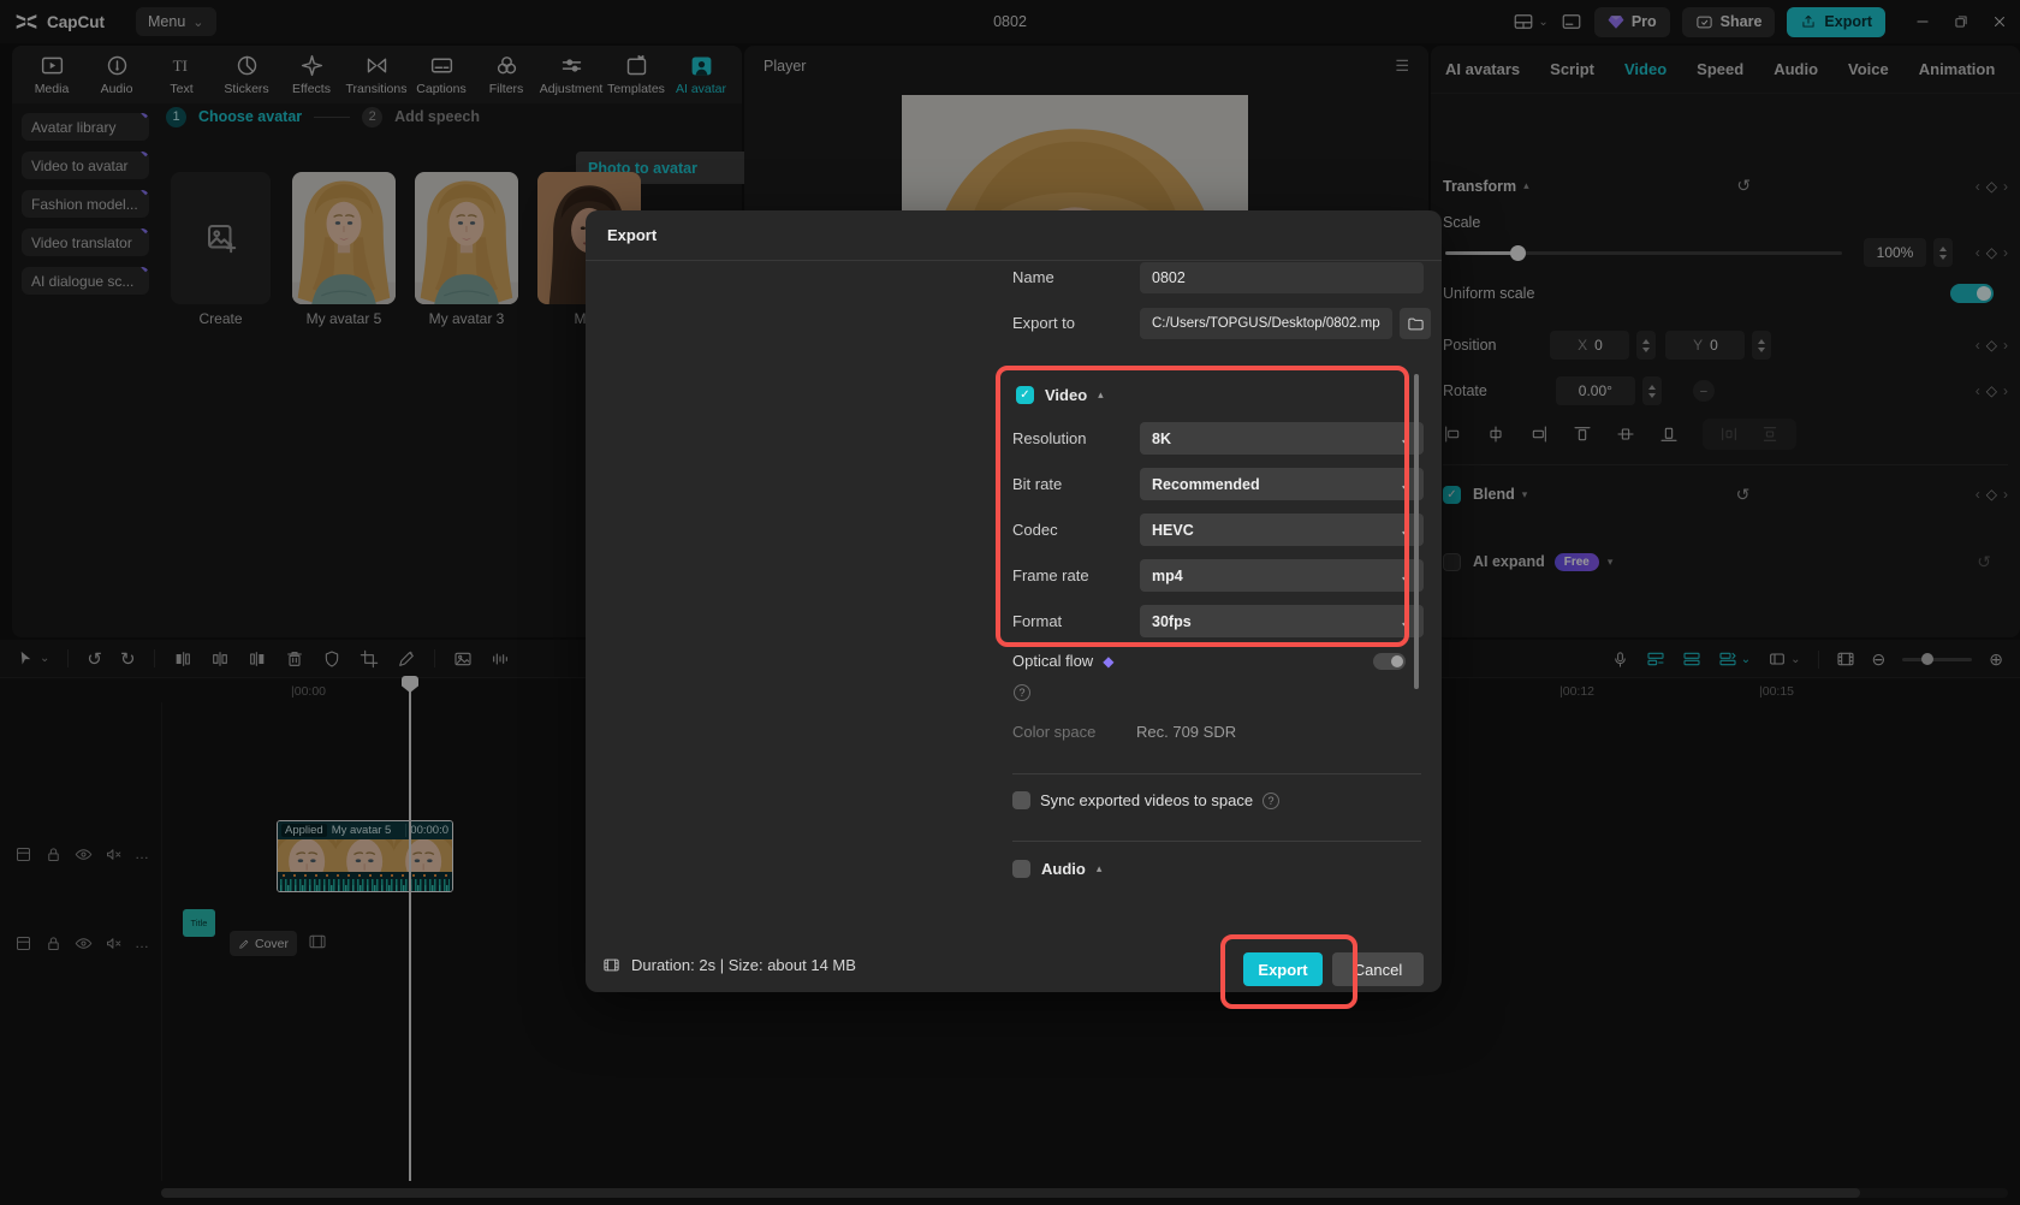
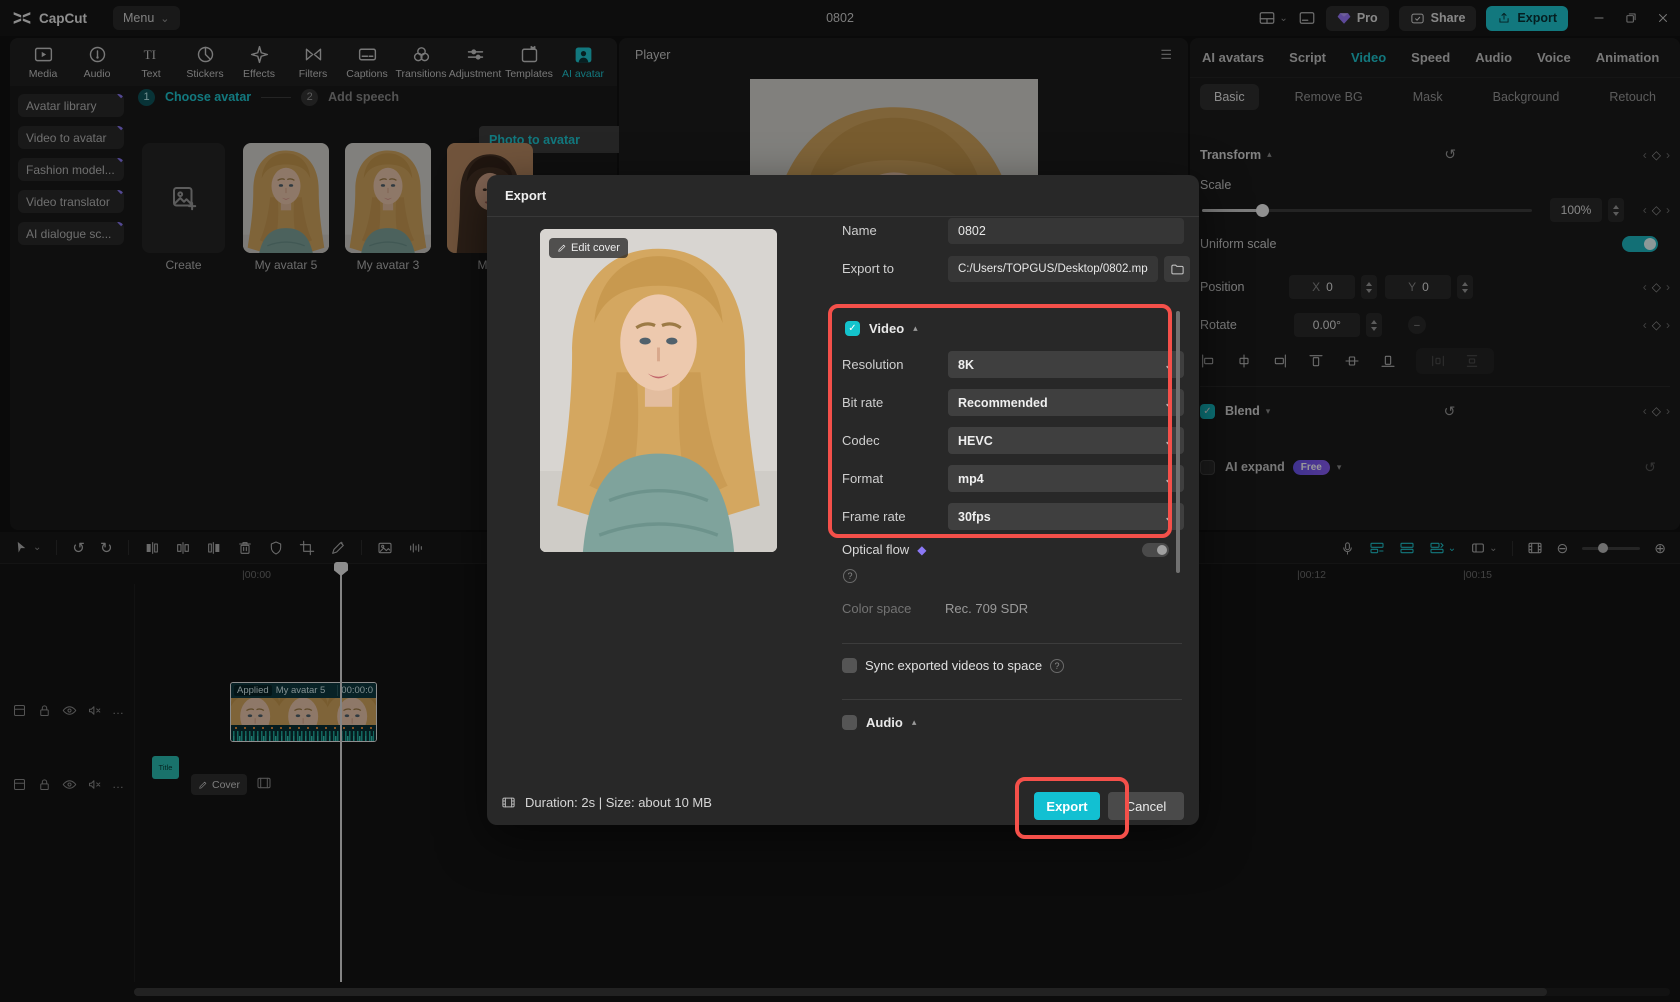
  CapCut
  Menu
  ⌄
  0802
  ⌄
  Pro
  Share
  Export
  Media
  Audio
  TI
  Text
  Stickers
  Effects
- Transitions
+ Filters
  Captions
- Filters
+ Transitions
  Adjustment
  Templates
  AI avatar
  Avatar library
  ◆
  Photo to avatar
  Video to avatar
  ◆
  Fashion model...
  ◆
  Video translator
  ◆
  AI dialogue sc...
  ◆
  1
  Choose avatar
  2
  Add speech
  Create
  My avatar 5
  My avatar 3
  Player
  ☰
  AI avatars
  Script
  Video
  Speed
  Audio
  Voice
  Animation
+ Basic
+ Remove BG
+ Mask
+ Background
+ Retouch
  Transform
  ▴
  ↺
  ‹
  ◇
  ›
  Scale
  100%
  ‹
  ◇
  ›
  Uniform scale
  Position
  X
  0
  Y
  0
  ‹
  ◇
  ›
  Rotate
  0.00°
  –
  ‹
  ◇
  ›
  ✓
  Blend
  ▾
  ↺
  ‹
  ◇
  ›
  AI expand
  Free
  ▾
  ↺
  ⌄
  ↺
  ↻
  ⌄
  ⌄
  ⊖
  ⊕
  |00:00
  |00:12
  |00:15
  …
  …
  Applied
  My avatar 5
  00:00:0
  Title
  Cover
  Export
+ Edit cover
  Name
  0802
  Export to
  C:/Users/TOPGUS/Desktop/0802.mp
  ✓
  Video
  ▴
  Resolution
  8K
  ⌄
  Bit rate
  Recommended
  ⌄
  Codec
  HEVC
  ⌄
- Frame rate
+ Format
  mp4
  ⌄
- Format
+ Frame rate
  30fps
  ⌄
  Optical flow
  ◆
  ?
  Color space
  Rec. 709 SDR
  Sync exported videos to space
  ?
  Audio
  ▴
- Duration: 2s | Size: about 14 MB
+ Duration: 2s | Size: about 10 MB
  Export
  Cancel
